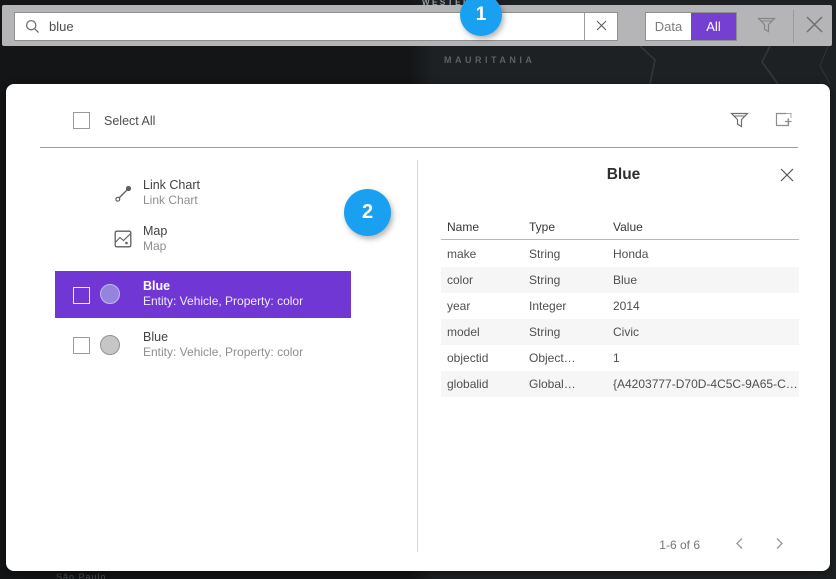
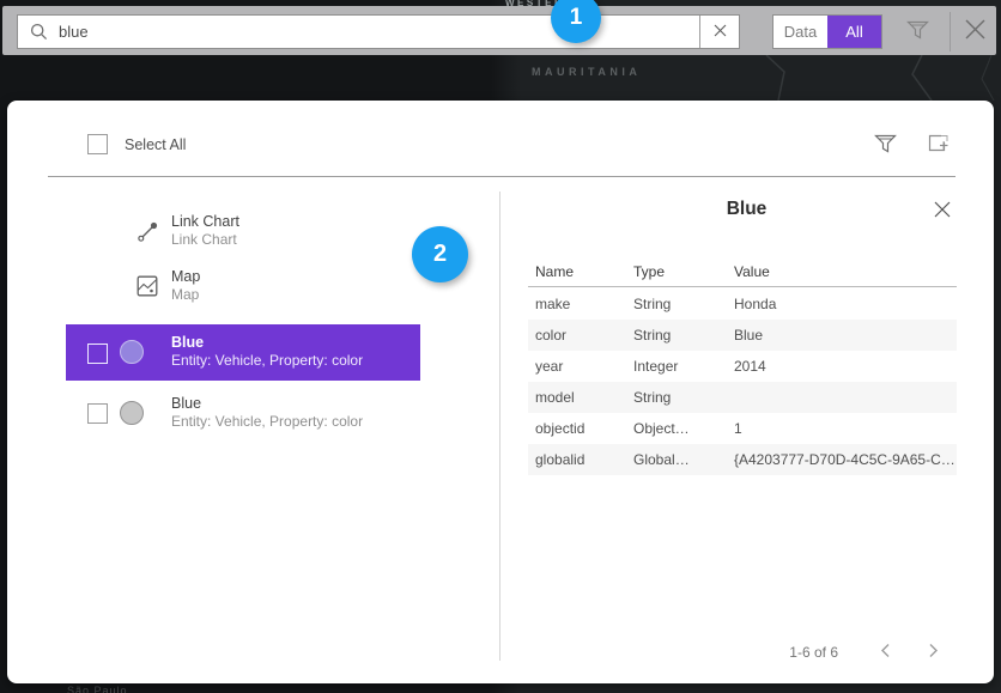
  WESTE
  MAURITANIA
  São Paulo
  blue
  Data
  All
  Select All
  Link Chart
  Link Chart
  Map
  Map
  Blue
  Entity: Vehicle, Property: color
  Blue
  Entity: Vehicle, Property: color
  Blue
  Name
  Type
  Value
  make
  String
  Honda
  color
  String
  Blue
  year
  Integer
  2014
  model
  String
- Civic
  objectid
  Object…
  1
  globalid
  Global…
  {A4203777-D70D-4C5C-9A65-C…
  1-6 of 6
  1
  2
